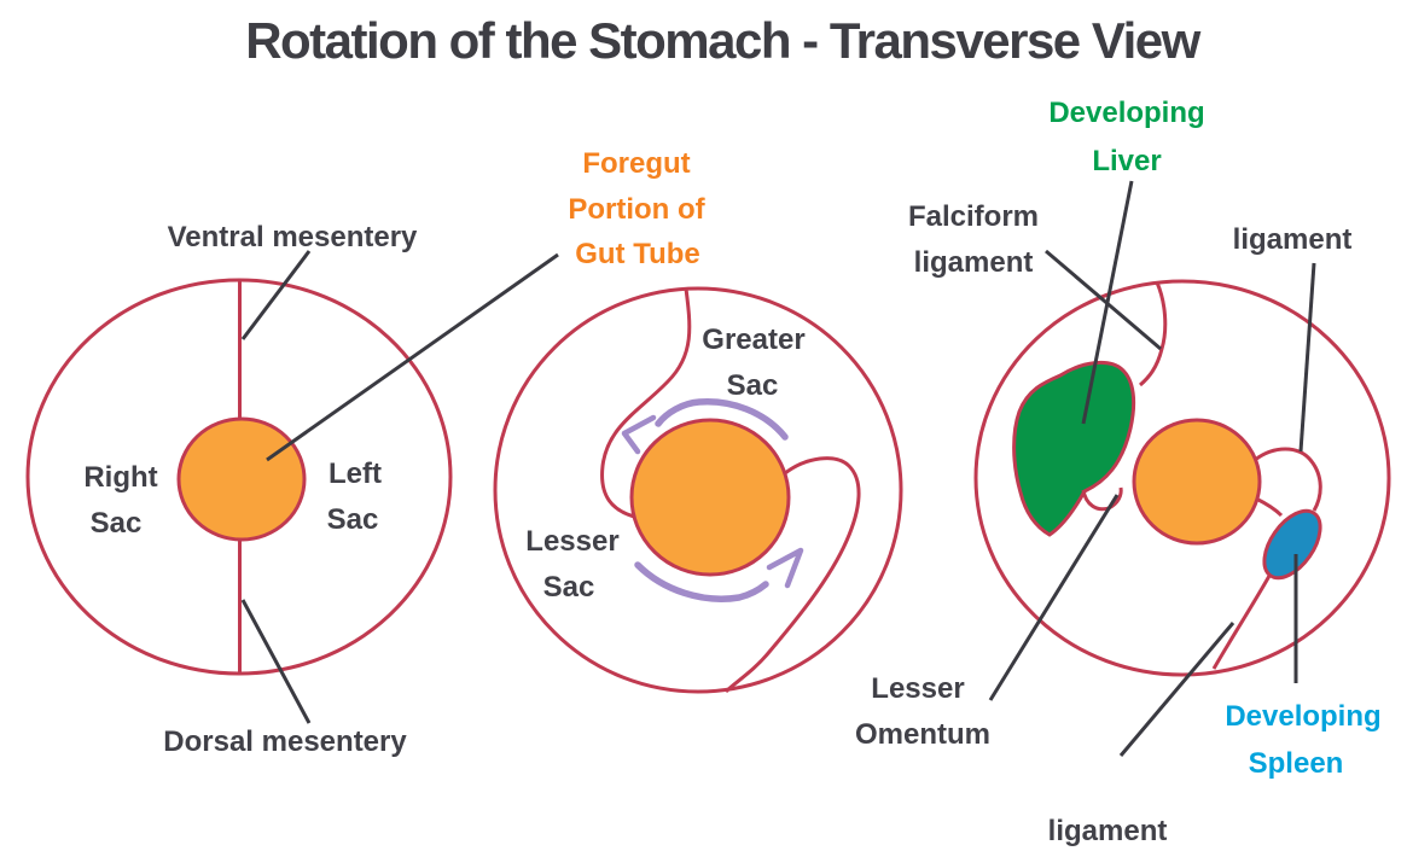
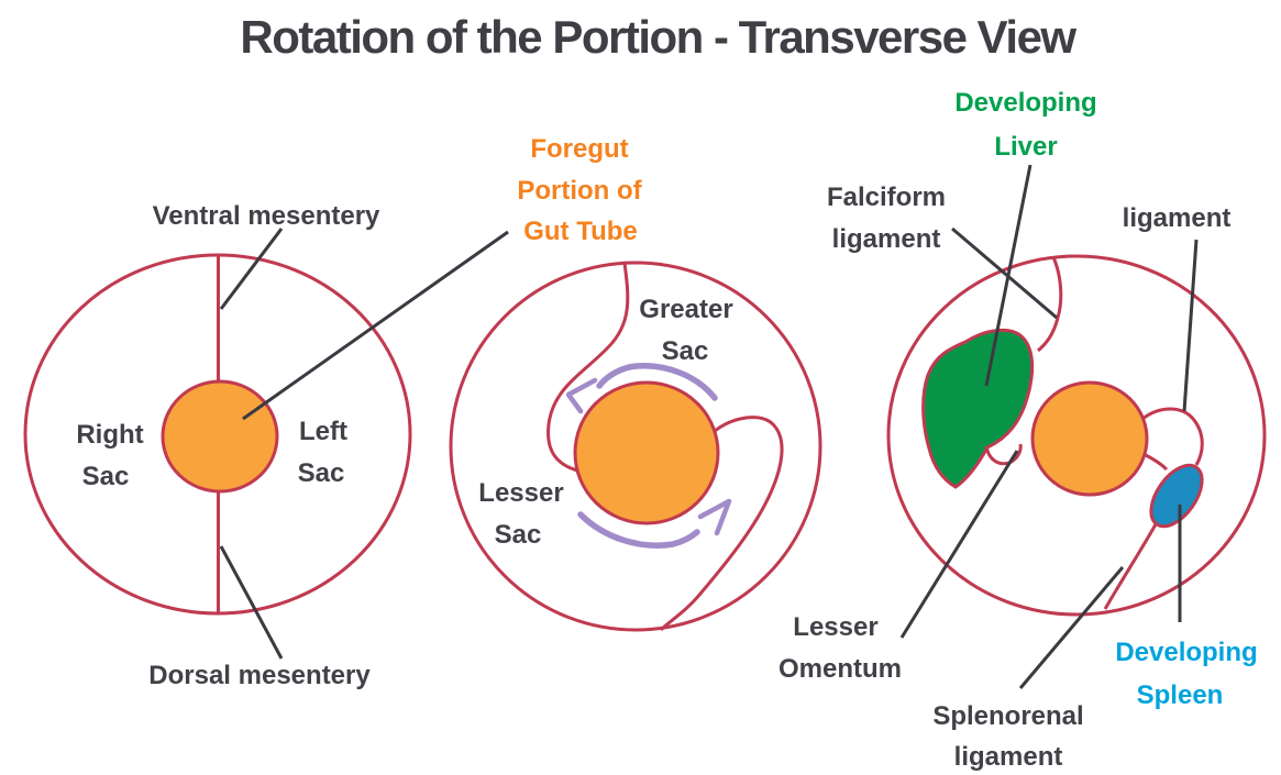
  Ventral mesentery
  Dorsal mesentery
  Right
  Sac
  Left
  Sac
  Foregut
  Portion of
  Gut Tube
  Greater
  Sac
  Lesser
  Sac
  Developing
  Liver
  Falciform
  ligament
  ligament
  Lesser
  Omentum
+ Splenorenal
  ligament
  Developing
  Spleen
- Rotation of the Stomach - Transverse View
+ Rotation of the Portion - Transverse View
